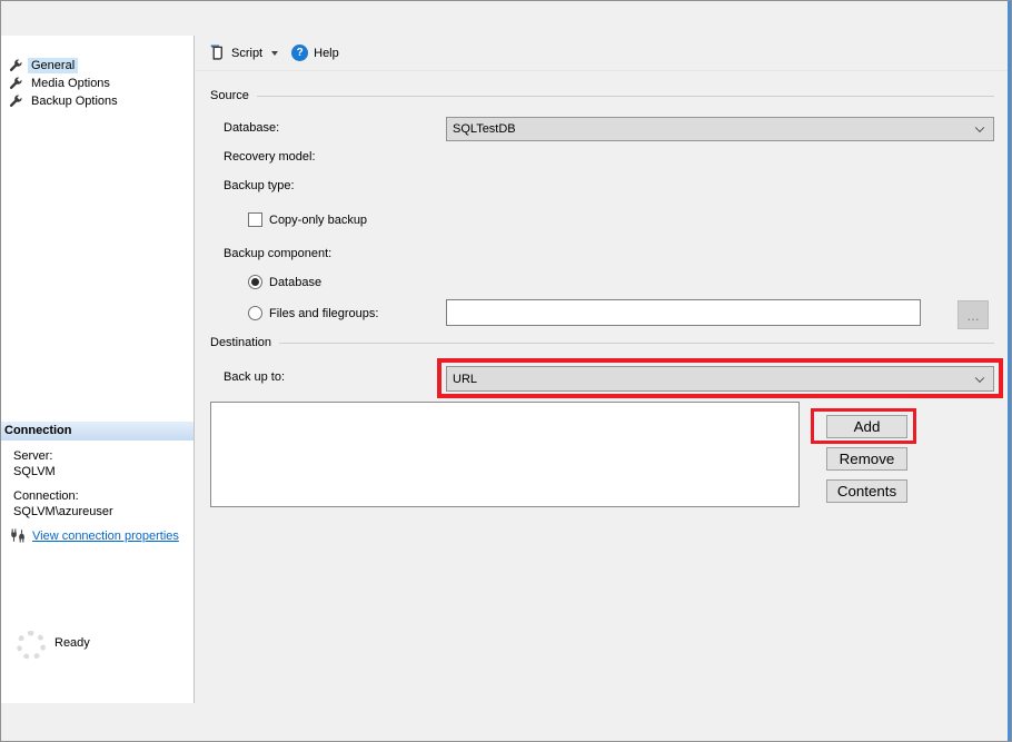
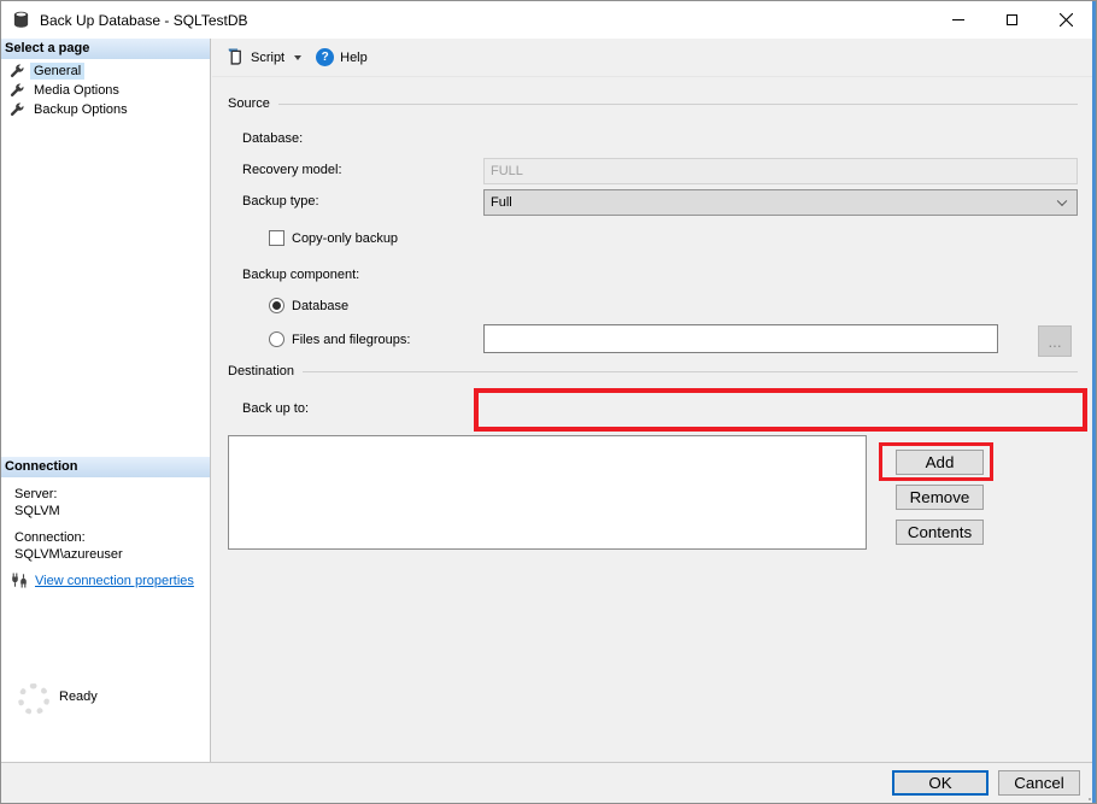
+ Back Up Database - SQLTestDB
+ Select a page
  General
  Media Options
  Backup Options
  Connection
  Server:
  SQLVM
  Connection:
  SQLVM\azureuser
  View connection properties
  Ready
  Script
  ?
  Help
  Source
  Database:
- SQLTestDB
  Recovery model:
+ FULL
  Backup type:
+ Full
  Copy-only backup
  Backup component:
  Database
  Files and filegroups:
  ...
  Destination
  Back up to:
- URL
  Add
  Remove
  Contents
+ OK
+ Cancel
